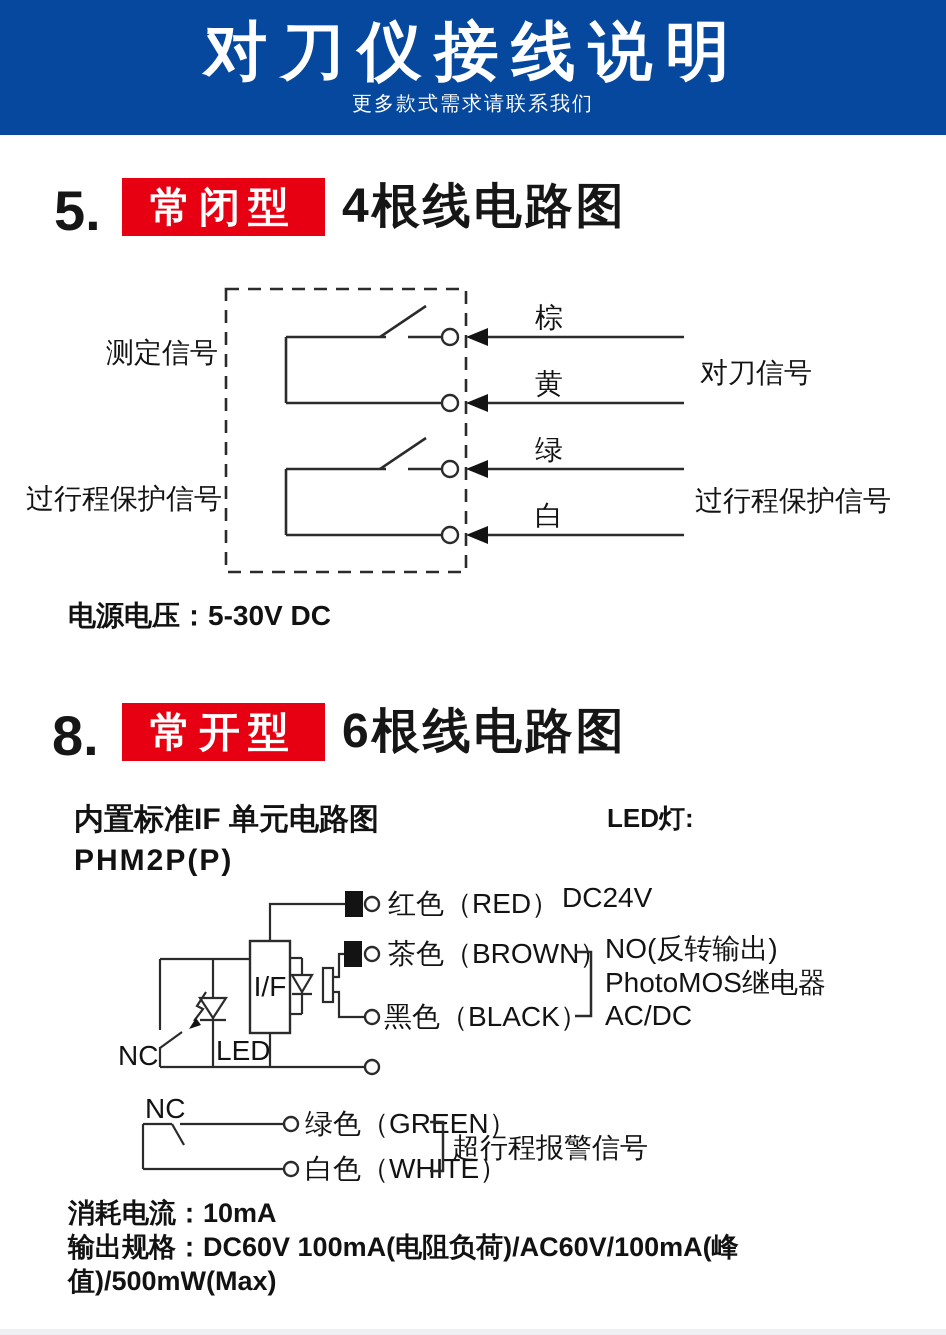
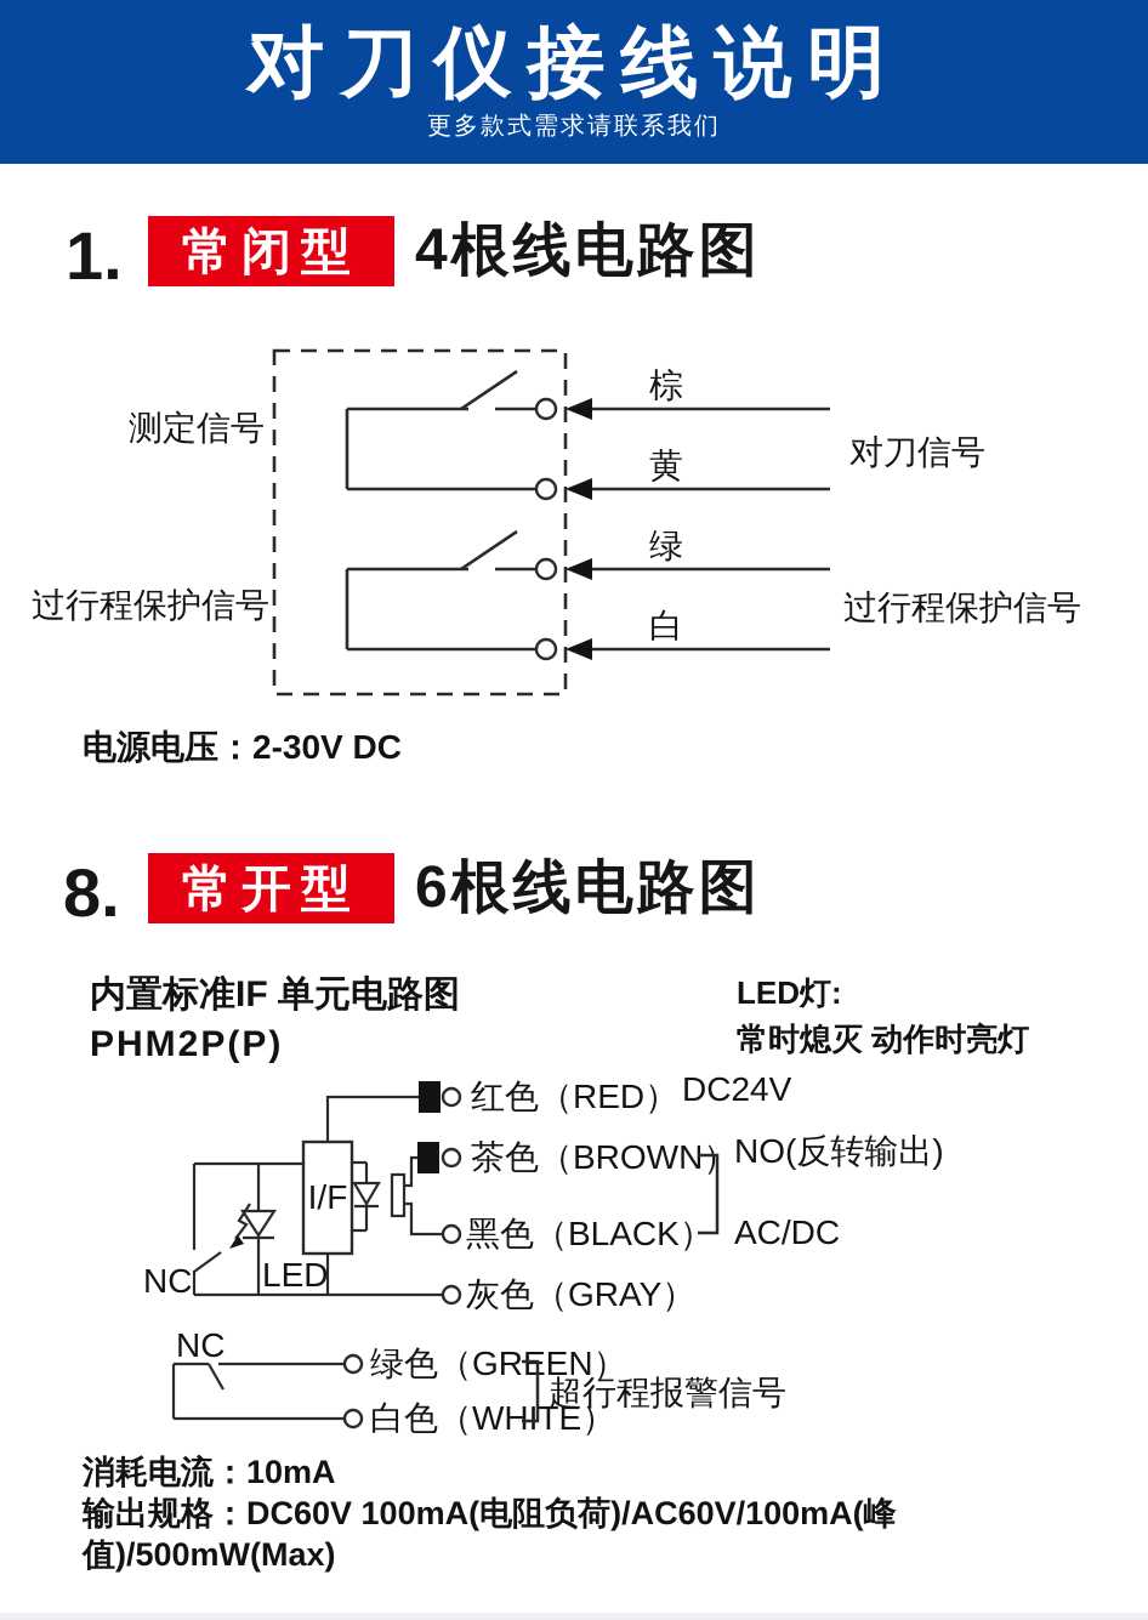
  对刀仪接线说明
  更多款式需求请联系我们
- 5.
+ 1.
  常闭型
  4根线电路图
  棕
  黄
  绿
  白
  测定信号
  过行程保护信号
  对刀信号
  过行程保护信号
- 电源电压：5-30V DC
+ 电源电压：2-30V DC
  8.
  常开型
  6根线电路图
  内置标准IF 单元电路图
  PHM2P(P)
  LED灯:
+ 常时熄灭 动作时亮灯
  NC
  LED
  I/F
  红色（RED）
  茶色（BROWN）
  黑色（BLACK）
+ 灰色（GRAY）
  DC24V
  NO(反转输出)
- PhotoMOS继电器
  AC/DC
  NC
  绿色（GREEN）
  白色（WHITE）
  超行程报警信号
  消耗电流：10mA
  输出规格：DC60V 100mA(电阻负荷)/AC60V/100mA(峰值)/500mW(Max)
